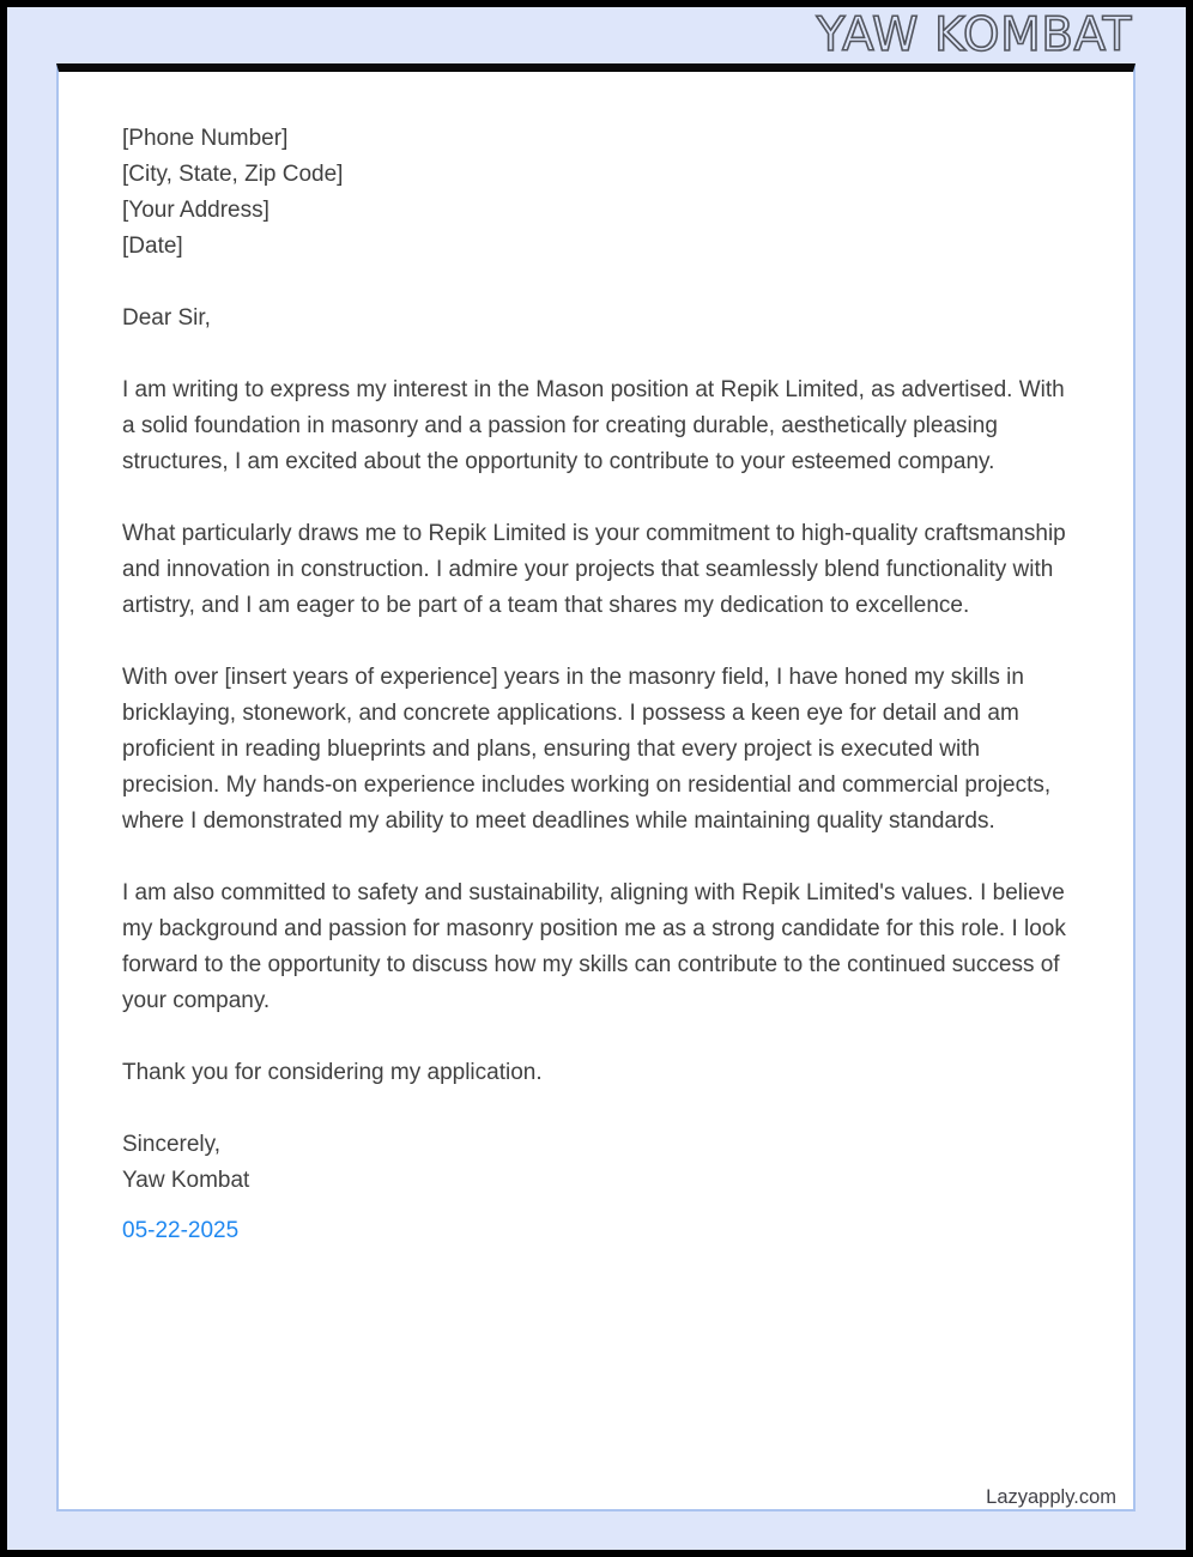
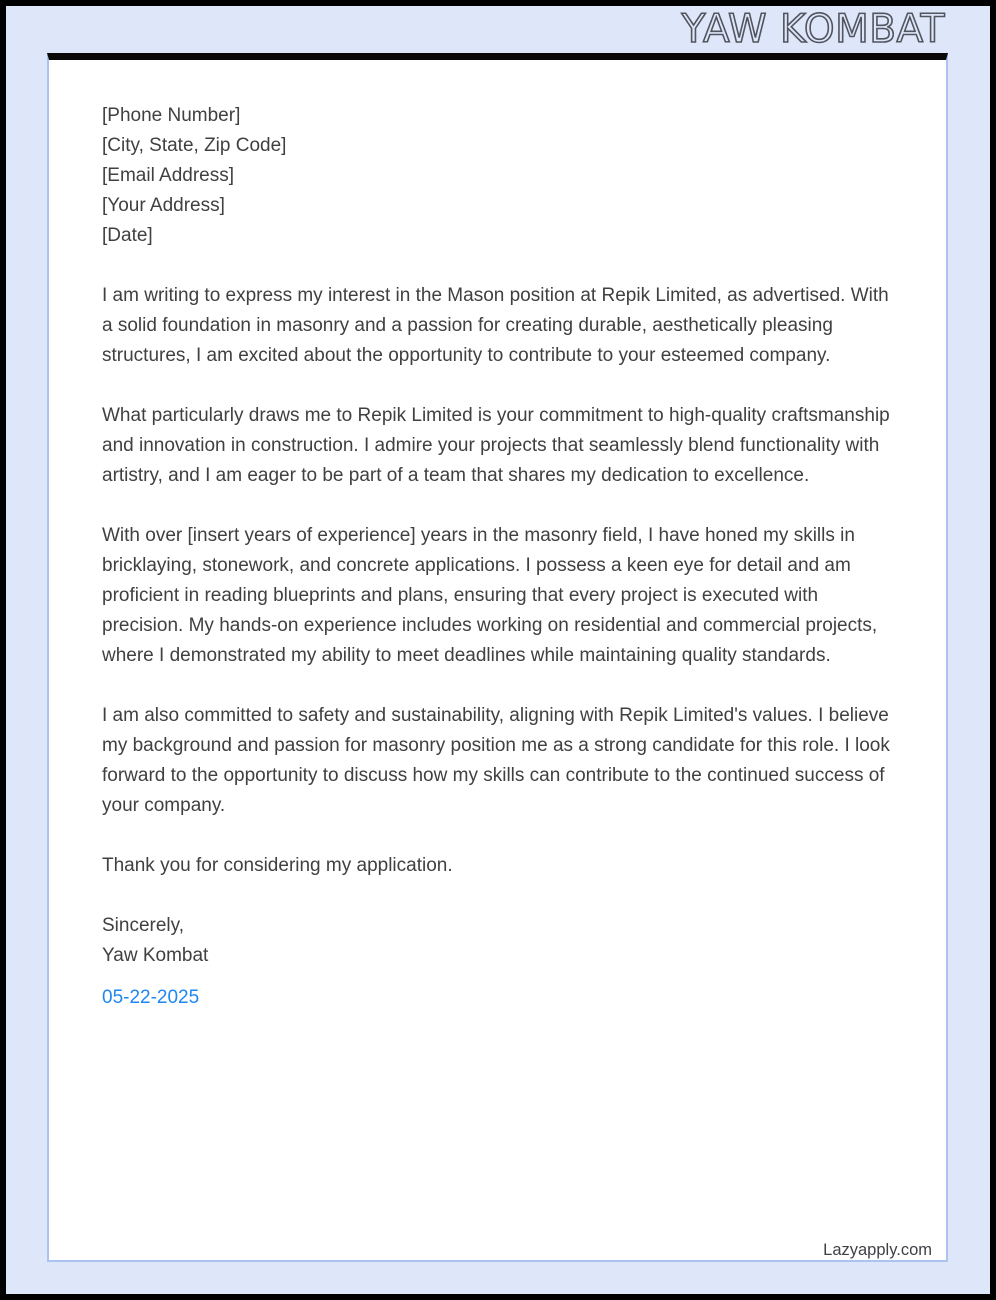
  YAW KOMBAT
  [Phone Number]
  [City, State, Zip Code]
+ [Email Address]
  [Your Address]
  [Date]
- Dear Sir,
  I am writing to express my interest in the Mason position at Repik Limited, as advertised. With a solid foundation in masonry and a passion for creating durable, aesthetically pleasing structures, I am excited about the opportunity to contribute to your esteemed company.
  What particularly draws me to Repik Limited is your commitment to high-quality craftsmanship and innovation in construction. I admire your projects that seamlessly blend functionality with artistry, and I am eager to be part of a team that shares my dedication to excellence.
  With over [insert years of experience] years in the masonry field, I have honed my skills in bricklaying, stonework, and concrete applications. I possess a keen eye for detail and am proficient in reading blueprints and plans, ensuring that every project is executed with precision. My hands-on experience includes working on residential and commercial projects, where I demonstrated my ability to meet deadlines while maintaining quality standards.
  I am also committed to safety and sustainability, aligning with Repik Limited's values. I believe my background and passion for masonry position me as a strong candidate for this role. I look forward to the opportunity to discuss how my skills can contribute to the continued success of your company.
  Thank you for considering my application.
  Sincerely,
  Yaw Kombat
  05-22-2025
  Lazyapply.com
